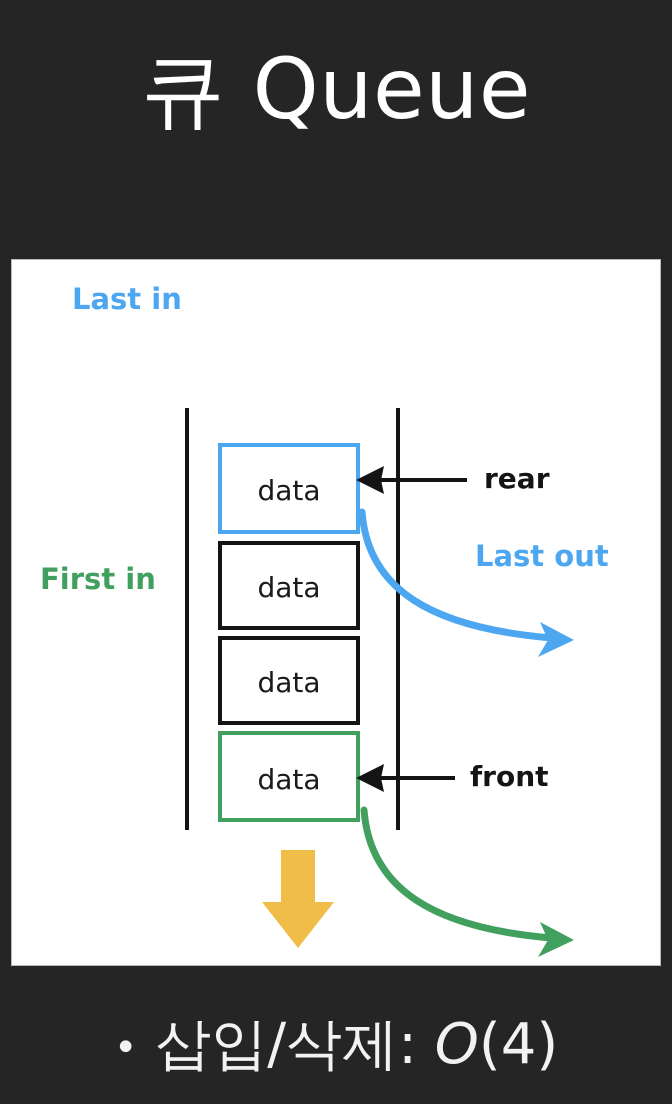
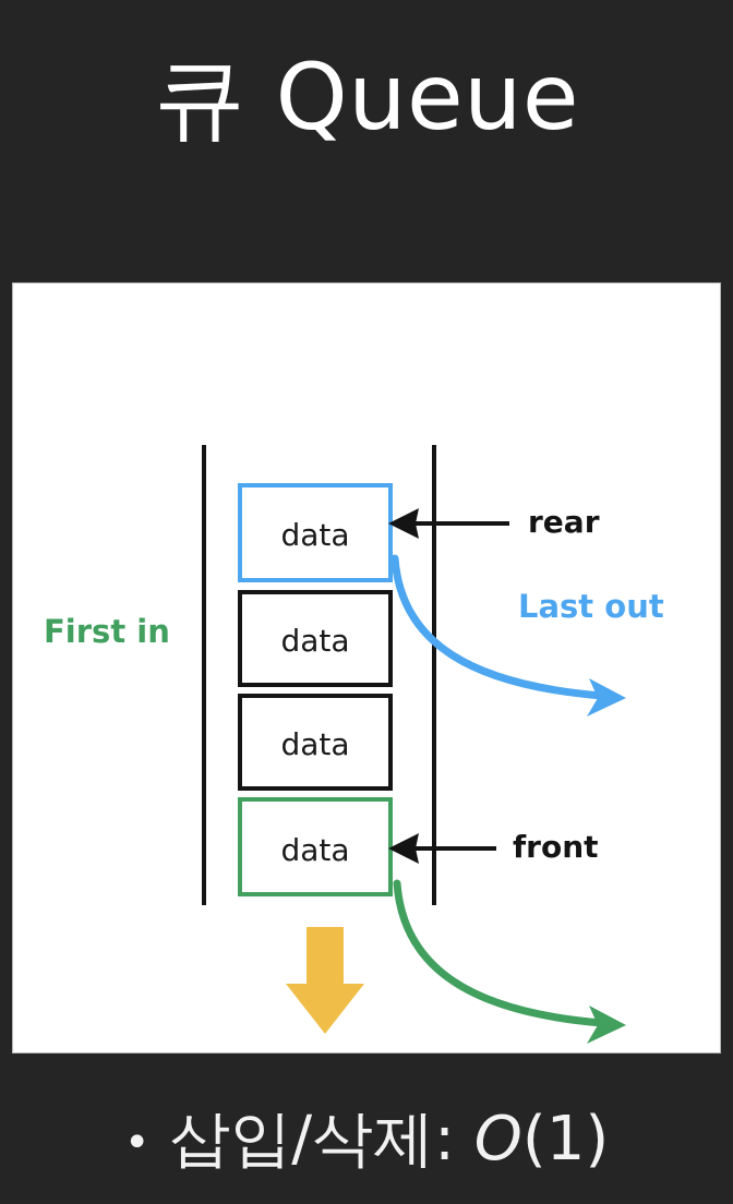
  큐 Queue
- Last in
  First in
  Last out
  rear
  front
  data
  data
  data
  data
- • 삽입/삭제: O(4)
+ • 삽입/삭제: O(1)
